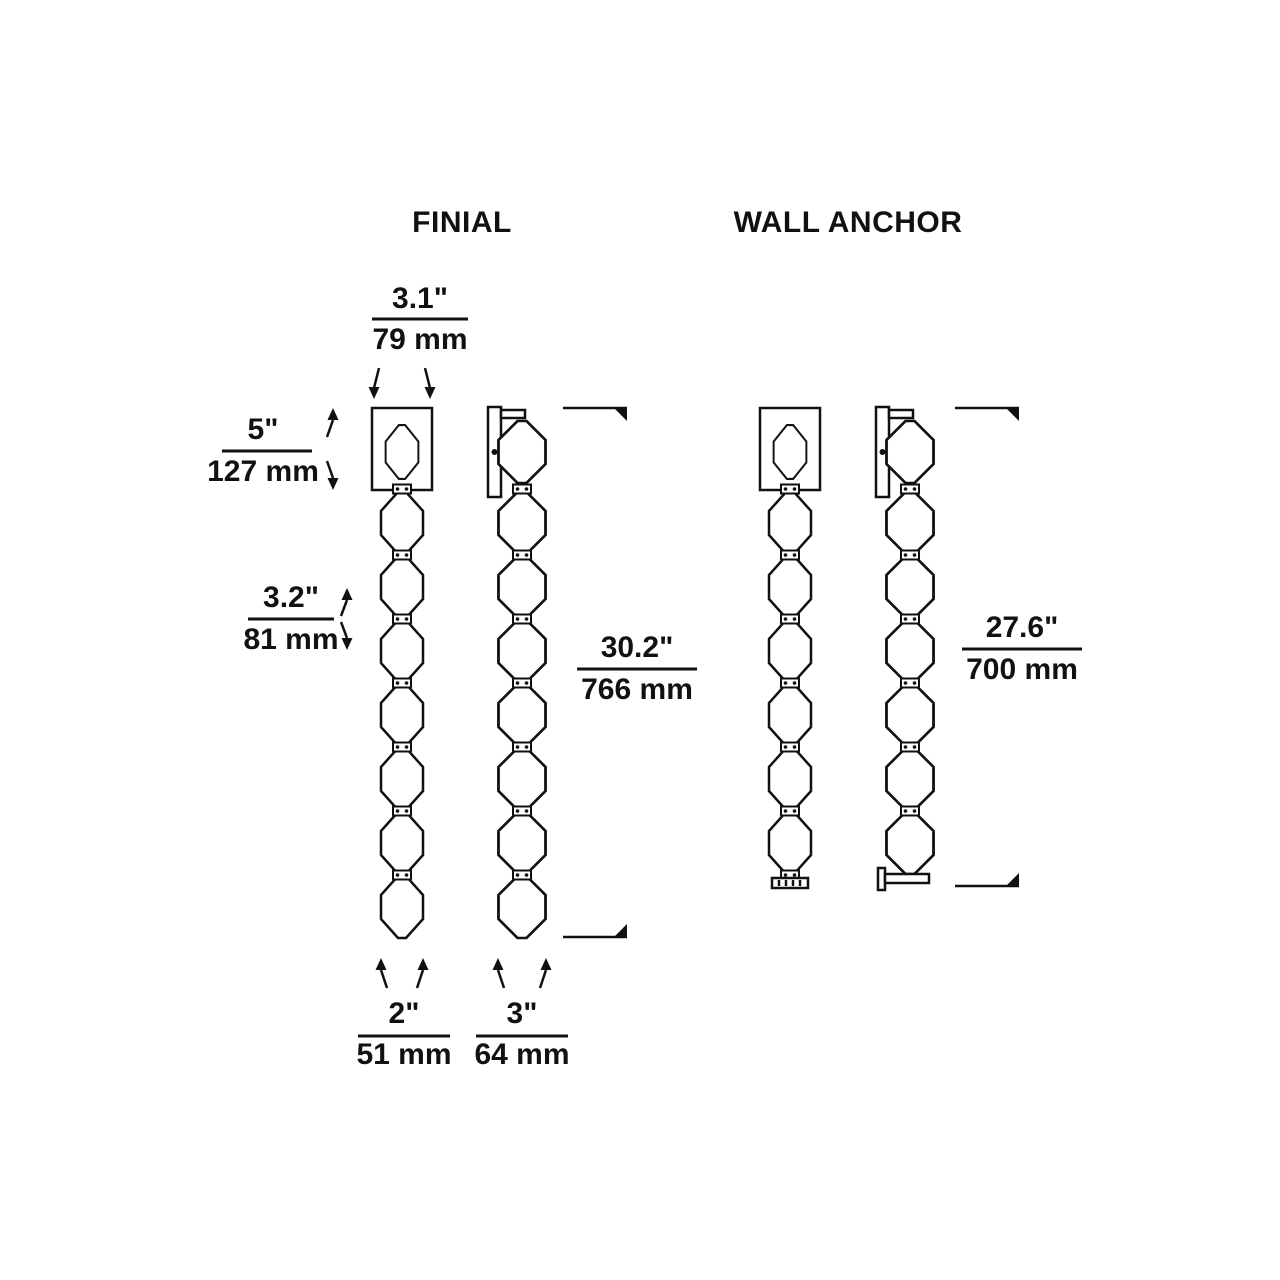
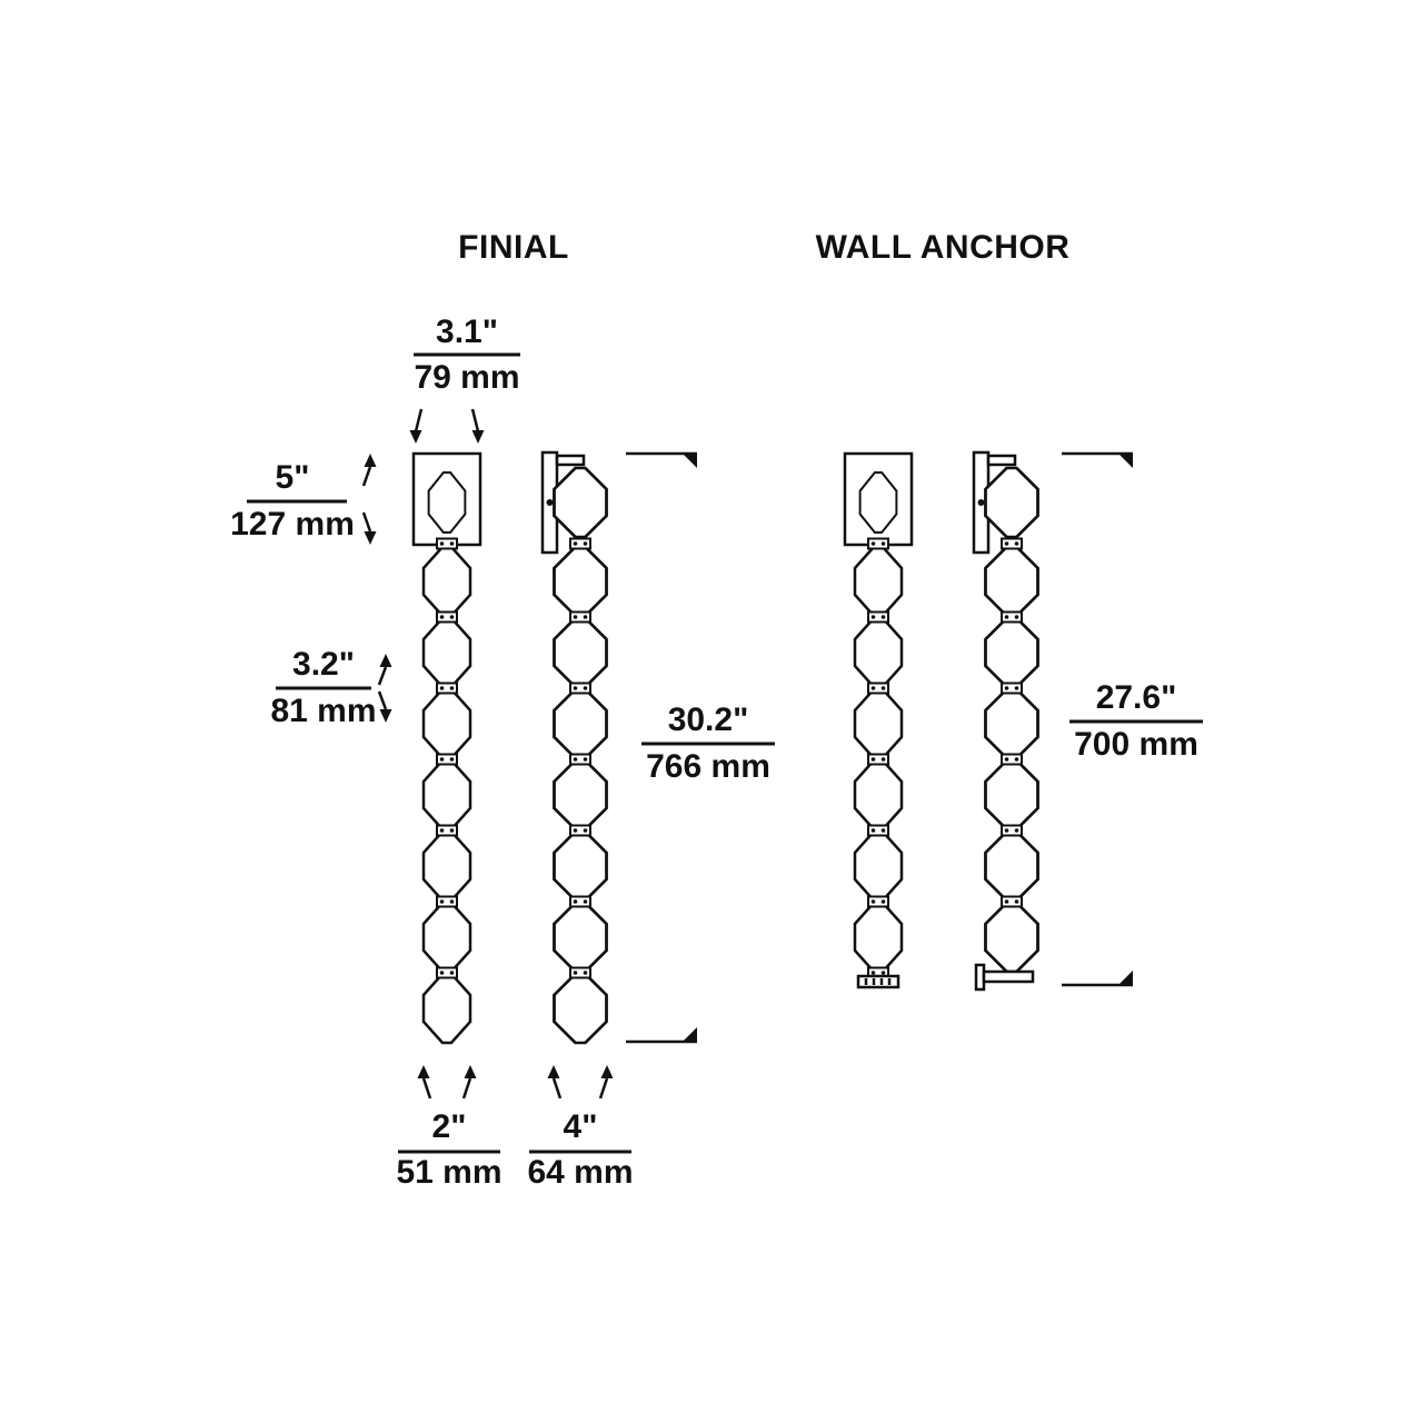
  FINIAL
  WALL ANCHOR
  3.1"
  79 mm
  5"
  127 mm
  3.2"
  81 mm
  30.2"
  766 mm
  27.6"
  700 mm
  2"
  51 mm
- 3"
+ 4"
  64 mm
